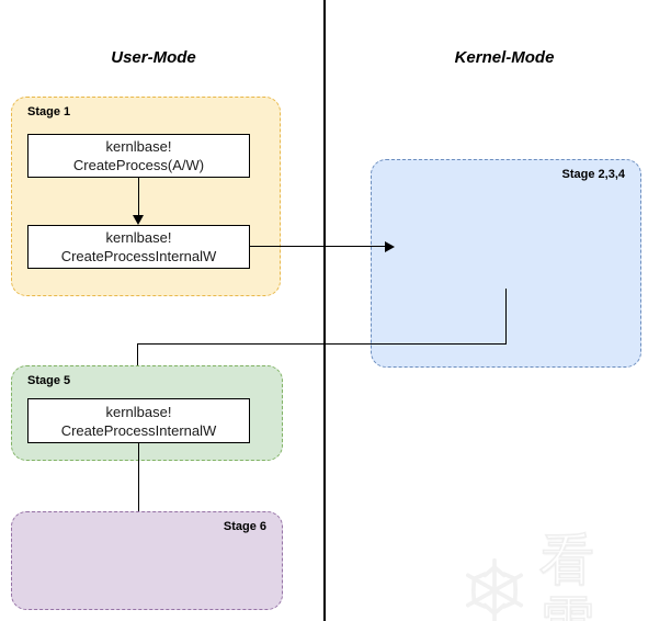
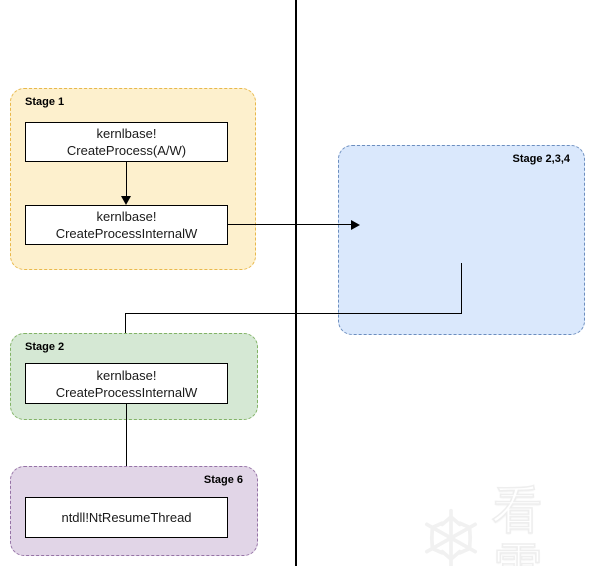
- User-Mode
- Kernel-Mode
  Stage 1
  kernlbase!
  CreateProcess(A/W)
  kernlbase!
  CreateProcessInternalW
  Stage 2,3,4
- Stage 5
+ Stage 2
  kernlbase!
  CreateProcessInternalW
  Stage 6
+ ntdll!NtResumeThread
